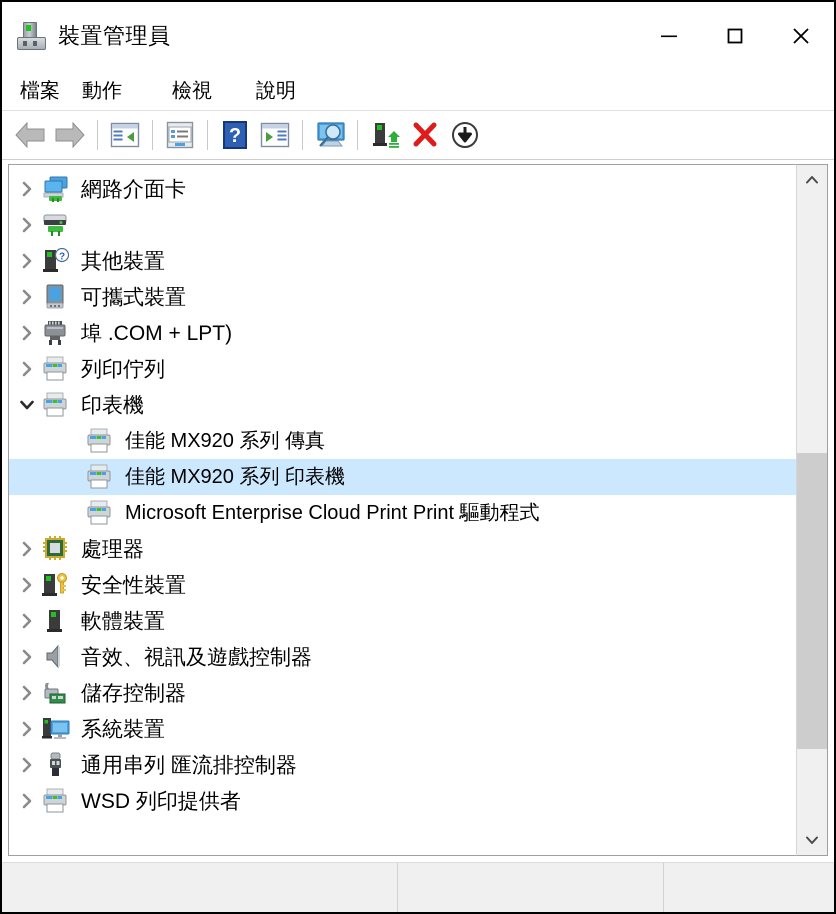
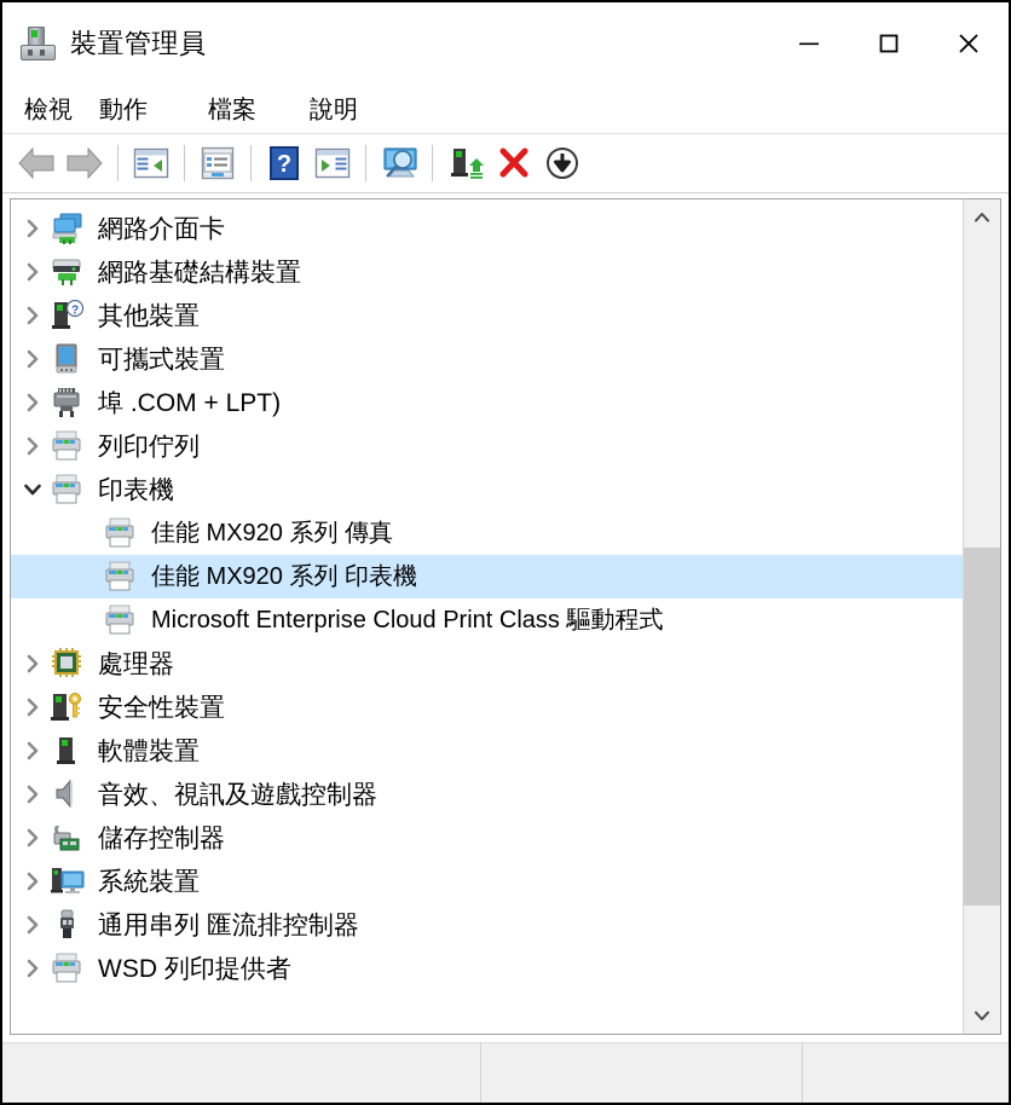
  裝置管理員
- 檔案
+ 檢視
  動作
- 檢視
+ 檔案
  說明
  ?
  網路介面卡
+ 網路基礎結構裝置
  ?
  其他裝置
  可攜式裝置
  埠 .COM + LPT)
  列印佇列
  印表機
  佳能 MX920 系列 傳真
  佳能 MX920 系列 印表機
- Microsoft Enterprise Cloud Print Print 驅動程式
+ Microsoft Enterprise Cloud Print Class 驅動程式
  處理器
  安全性裝置
  軟體裝置
  音效、視訊及遊戲控制器
  儲存控制器
  系統裝置
  通用串列 匯流排控制器
  WSD 列印提供者
